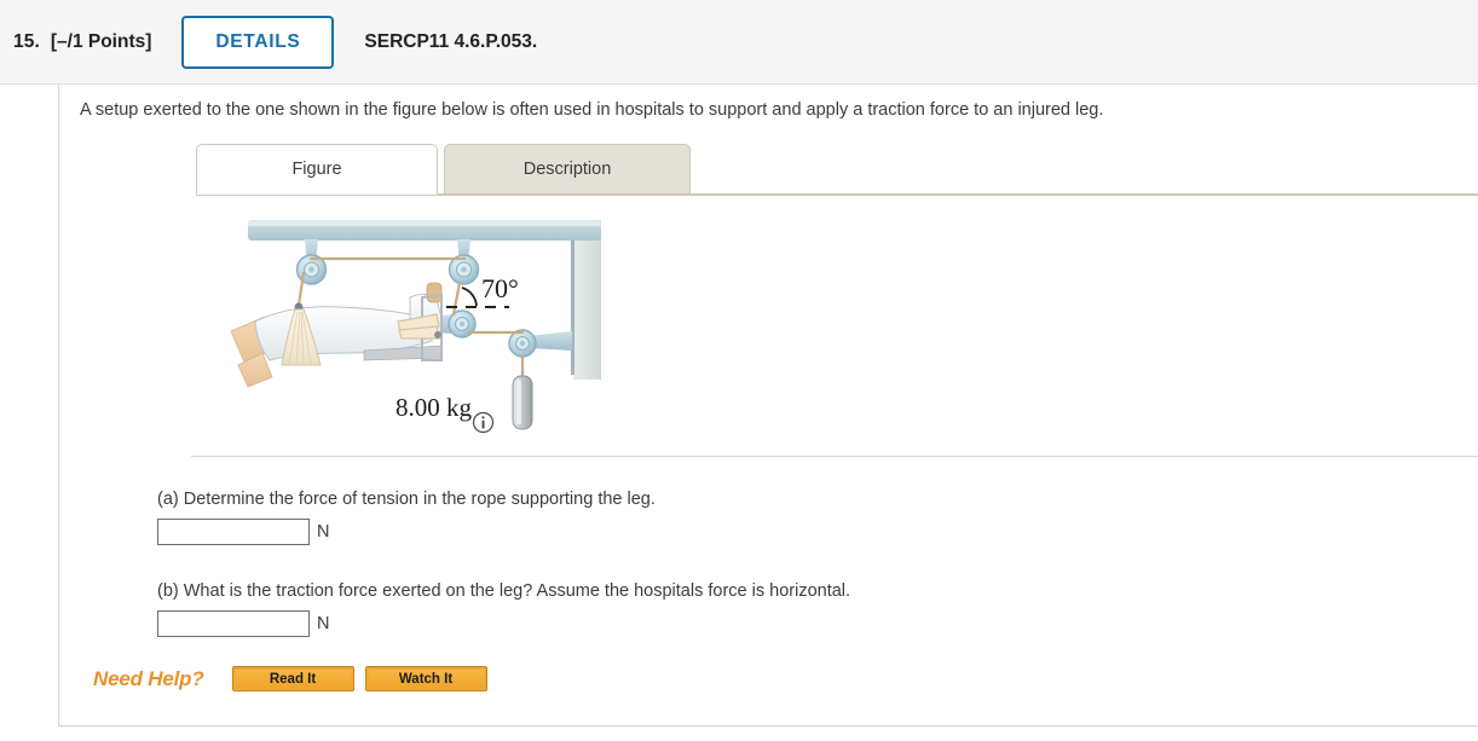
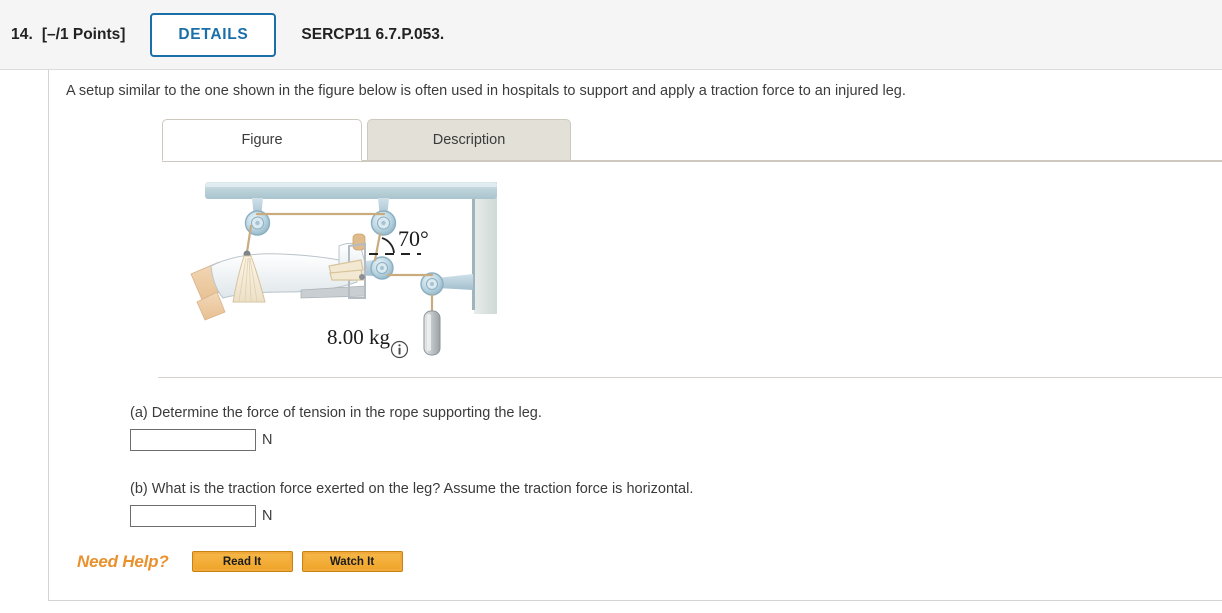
- 15.
+ 14.
  [–/1 Points]
  DETAILS
- SERCP11 4.6.P.053.
+ SERCP11 6.7.P.053.
- A setup exerted to the one shown in the figure below is often used in hospitals to support and apply a traction force to an injured leg.
+ A setup similar to the one shown in the figure below is often used in hospitals to support and apply a traction force to an injured leg.
  Figure
  Description
  70°
  8.00 kg
  (a) Determine the force of tension in the rope supporting the leg.
  N
- (b) What is the traction force exerted on the leg? Assume the hospitals force is horizontal.
+ (b) What is the traction force exerted on the leg? Assume the traction force is horizontal.
  N
  Need Help?
  Read It
  Watch It
